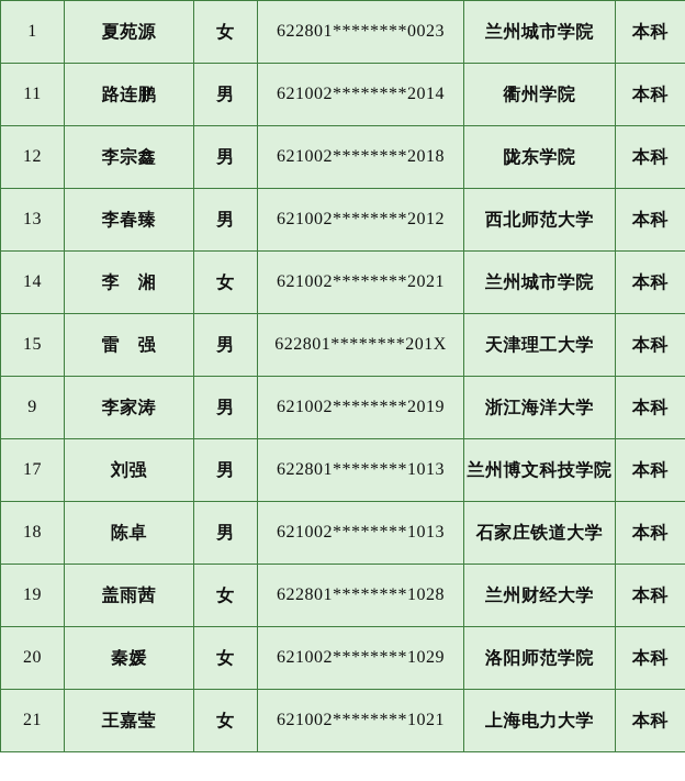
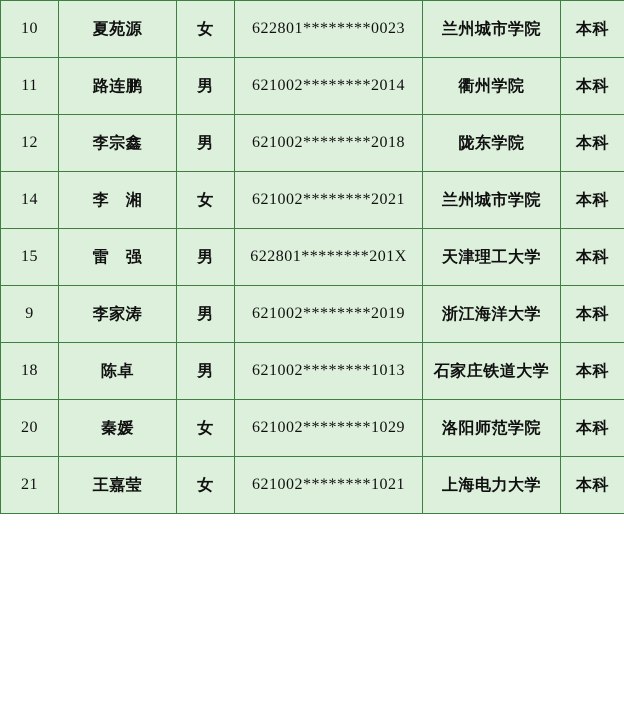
- 1	夏苑源	女	622801********0023	兰州城市学院	本科
+ 10	夏苑源	女	622801********0023	兰州城市学院	本科
  11	路连鹏	男	621002********2014	衢州学院	本科
  12	李宗鑫	男	621002********2018	陇东学院	本科
- 13	李春臻	男	621002********2012	西北师范大学	本科
  14	李 湘	女	621002********2021	兰州城市学院	本科
  15	雷 强	男	622801********201X	天津理工大学	本科
  9	李家涛	男	621002********2019	浙江海洋大学	本科
- 17	刘强	男	622801********1013	兰州博文科技学院	本科
  18	陈卓	男	621002********1013	石家庄铁道大学	本科
- 19	盖雨茜	女	622801********1028	兰州财经大学	本科
  20	秦媛	女	621002********1029	洛阳师范学院	本科
  21	王嘉莹	女	621002********1021	上海电力大学	本科
